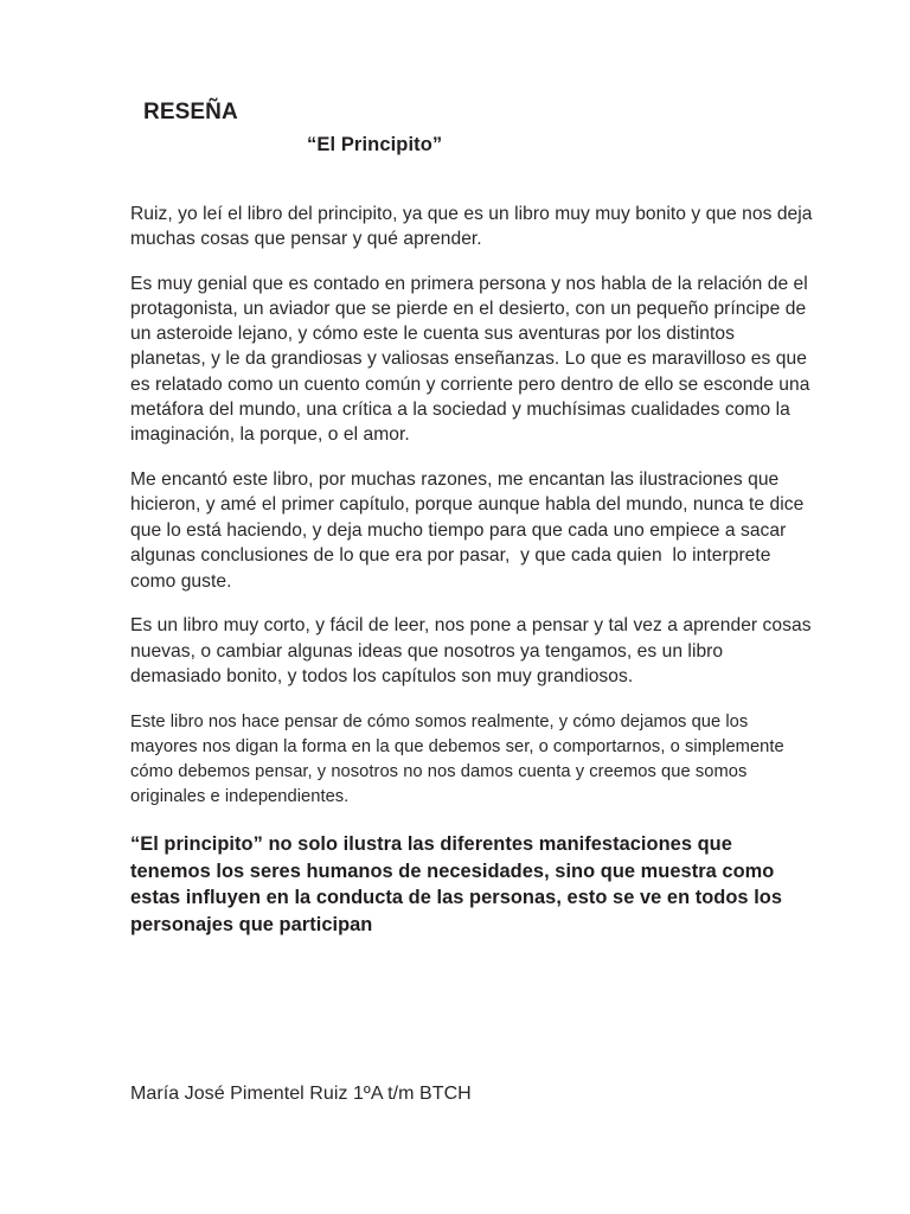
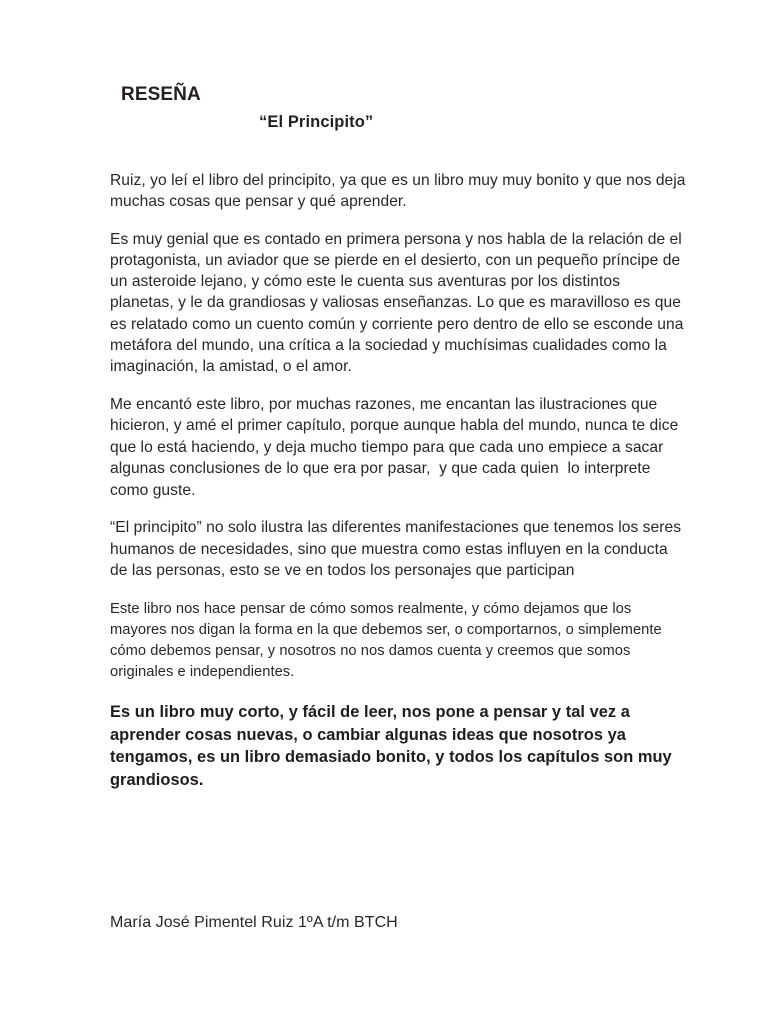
  RESEÑA
  “El Principito”
  Ruiz, yo leí el libro del principito, ya que es un libro muy muy bonito y que nos deja muchas cosas que pensar y qué aprender.
- Es muy genial que es contado en primera persona y nos habla de la relación de el protagonista, un aviador que se pierde en el desierto, con un pequeño príncipe de un asteroide lejano, y cómo este le cuenta sus aventuras por los distintos planetas, y le da grandiosas y valiosas enseñanzas. Lo que es maravilloso es que es relatado como un cuento común y corriente pero dentro de ello se esconde una metáfora del mundo, una crítica a la sociedad y muchísimas cualidades como la imaginación, la porque, o el amor.
+ Es muy genial que es contado en primera persona y nos habla de la relación de el protagonista, un aviador que se pierde en el desierto, con un pequeño príncipe de un asteroide lejano, y cómo este le cuenta sus aventuras por los distintos planetas, y le da grandiosas y valiosas enseñanzas. Lo que es maravilloso es que es relatado como un cuento común y corriente pero dentro de ello se esconde una metáfora del mundo, una crítica a la sociedad y muchísimas cualidades como la imaginación, la amistad, o el amor.
  Me encantó este libro, por muchas razones, me encantan las ilustraciones que hicieron, y amé el primer capítulo, porque aunque habla del mundo, nunca te dice que lo está haciendo, y deja mucho tiempo para que cada uno empiece a sacar algunas conclusiones de lo que era por pasar, y que cada quien lo interprete como guste.
- Es un libro muy corto, y fácil de leer, nos pone a pensar y tal vez a aprender cosas nuevas, o cambiar algunas ideas que nosotros ya tengamos, es un libro demasiado bonito, y todos los capítulos son muy grandiosos.
+ “El principito” no solo ilustra las diferentes manifestaciones que tenemos los seres humanos de necesidades, sino que muestra como estas influyen en la conducta de las personas, esto se ve en todos los personajes que participan
  Este libro nos hace pensar de cómo somos realmente, y cómo dejamos que los mayores nos digan la forma en la que debemos ser, o comportarnos, o simplemente cómo debemos pensar, y nosotros no nos damos cuenta y creemos que somos originales e independientes.
- “El principito” no solo ilustra las diferentes manifestaciones que tenemos los seres humanos de necesidades, sino que muestra como estas influyen en la conducta de las personas, esto se ve en todos los personajes que participan
+ Es un libro muy corto, y fácil de leer, nos pone a pensar y tal vez a aprender cosas nuevas, o cambiar algunas ideas que nosotros ya tengamos, es un libro demasiado bonito, y todos los capítulos son muy grandiosos.
  María José Pimentel Ruiz 1ºA t/m BTCH
